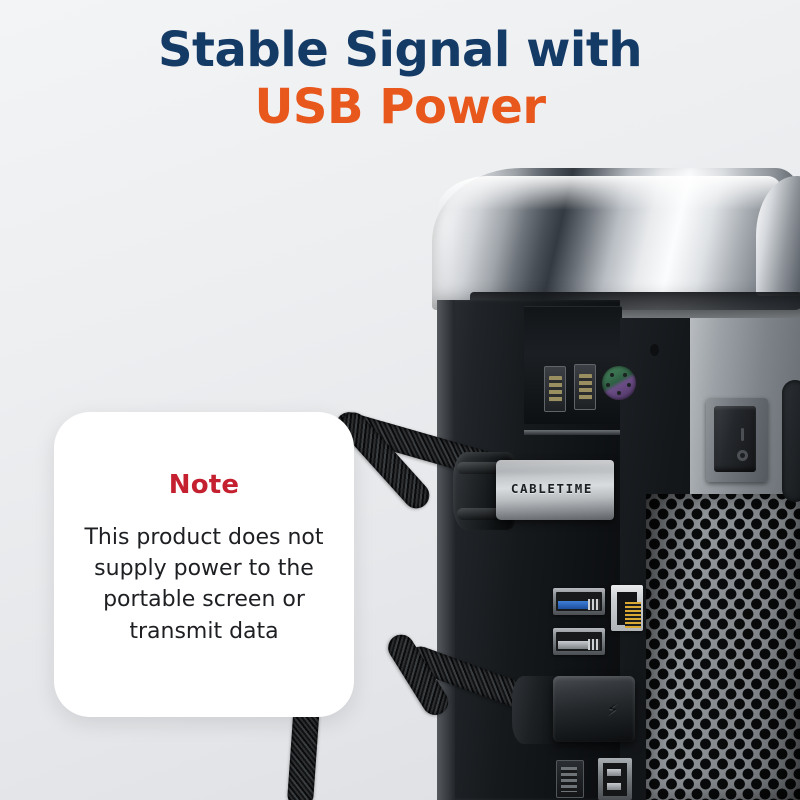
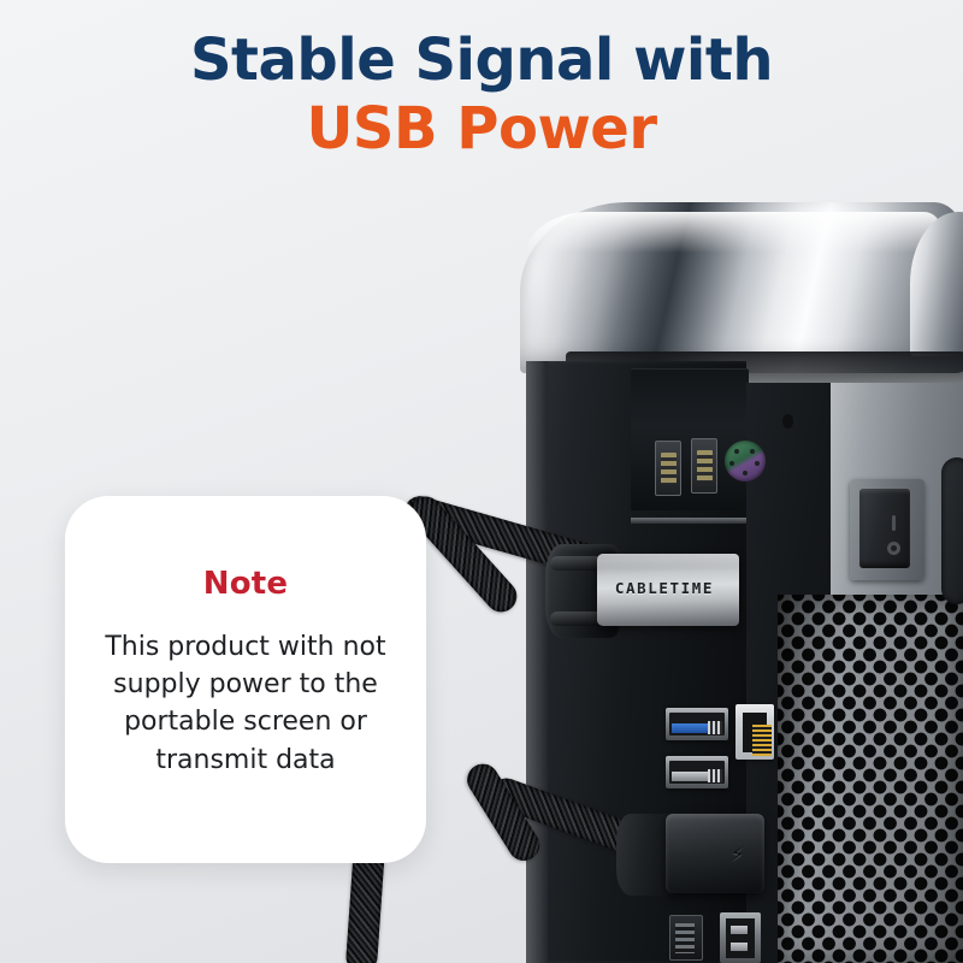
  ⚡
  CABLETIME
  Stable Signal with
  USB Power
  Note
- This product does not supply power to the portable screen or transmit data
+ This product with not supply power to the portable screen or transmit data
